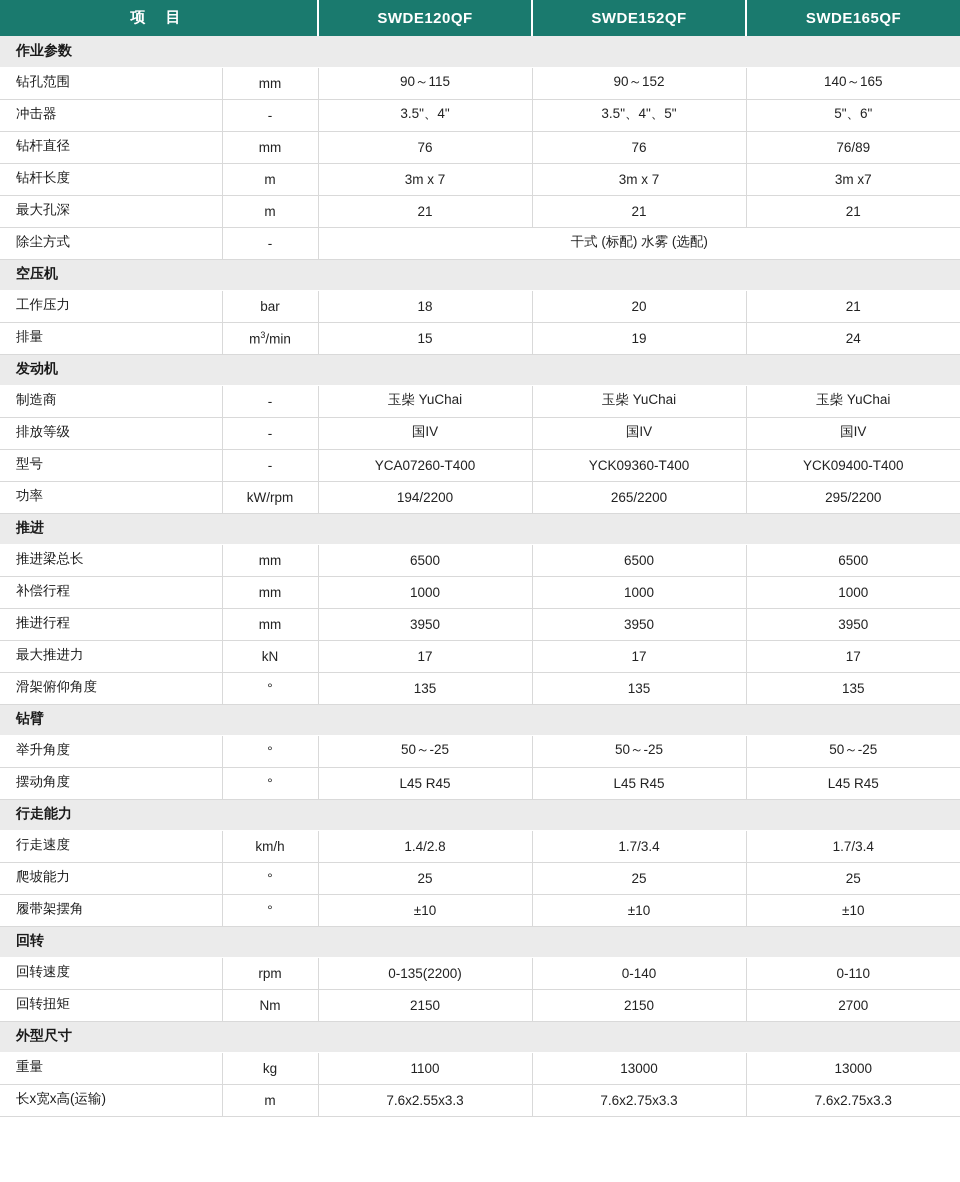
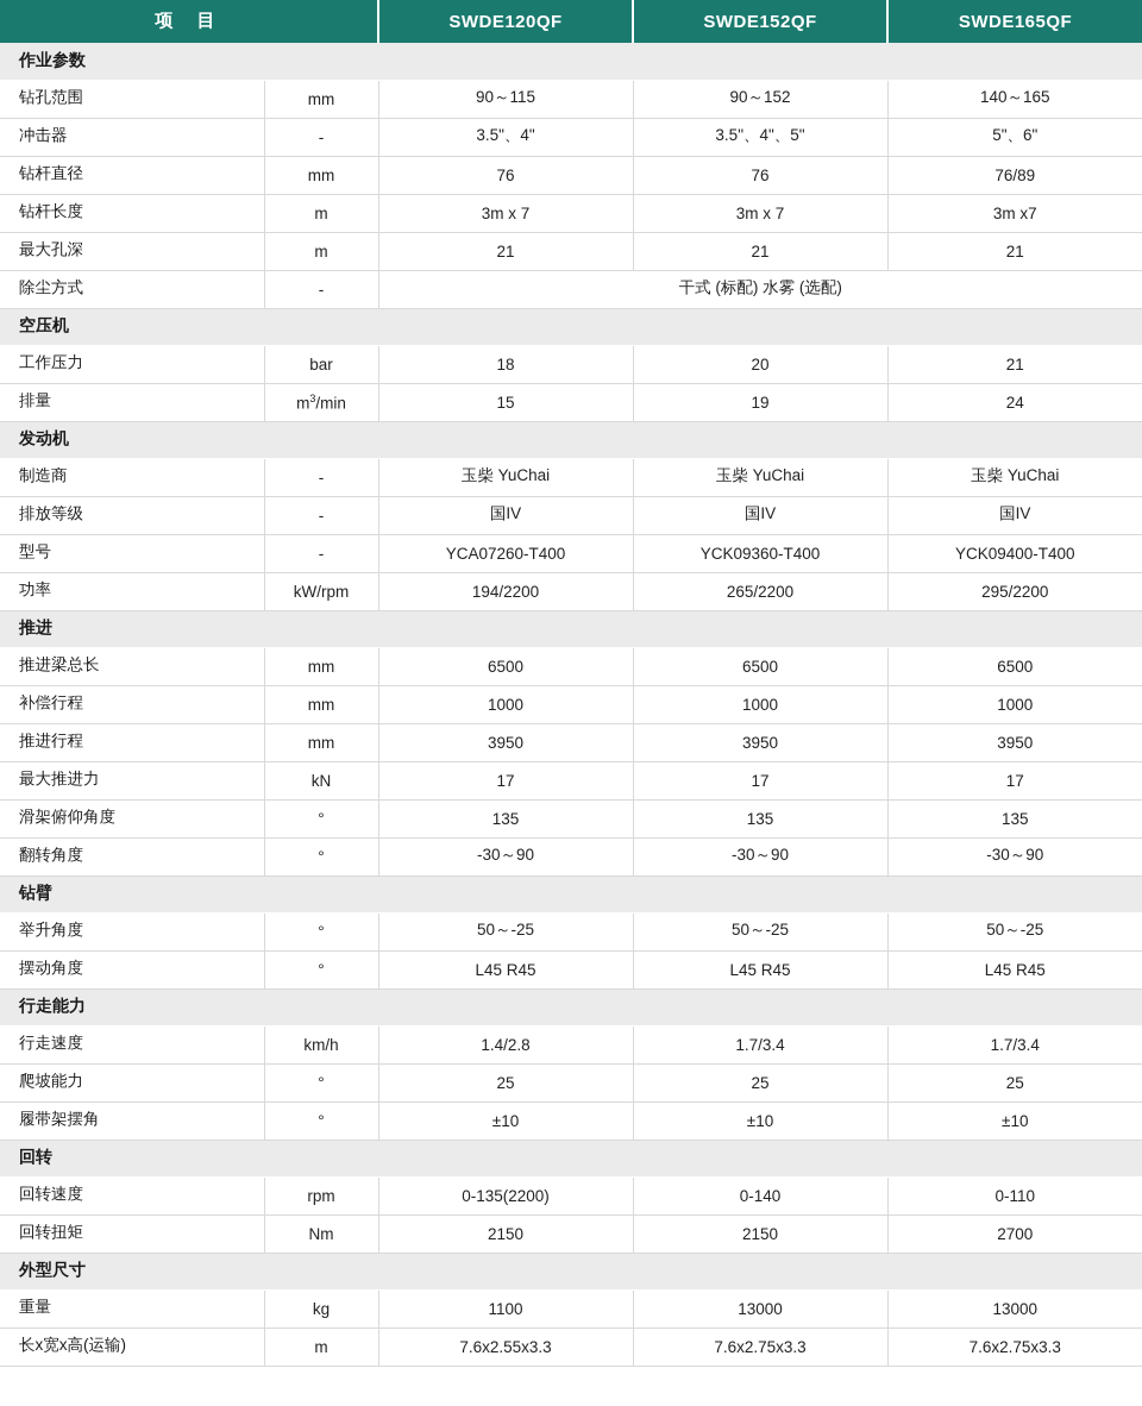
  项 目	SWDE120QF	SWDE152QF	SWDE165QF
  作业参数
  钻孔范围	mm	90～115	90～152	140～165
  冲击器	-	3.5"、4"	3.5"、4"、5"	5"、6"
  钻杆直径	mm	76	76	76/89
  钻杆长度	m	3m x 7	3m x 7	3m x7
  最大孔深	m	21	21	21
  除尘方式	-	干式 (标配) 水雾 (选配)
  空压机
  工作压力	bar	18	20	21
  排量	m3/min	15	19	24
  发动机
  制造商	-	玉柴 YuChai	玉柴 YuChai	玉柴 YuChai
  排放等级	-	国IV	国IV	国IV
  型号	-	YCA07260-T400	YCK09360-T400	YCK09400-T400
  功率	kW/rpm	194/2200	265/2200	295/2200
  推进
  推进梁总长	mm	6500	6500	6500
  补偿行程	mm	1000	1000	1000
  推进行程	mm	3950	3950	3950
  最大推进力	kN	17	17	17
  滑架俯仰角度	°	135	135	135
+ 翻转角度	°	-30～90	-30～90	-30～90
  钻臂
  举升角度	°	50～-25	50～-25	50～-25
  摆动角度	°	L45 R45	L45 R45	L45 R45
  行走能力
  行走速度	km/h	1.4/2.8	1.7/3.4	1.7/3.4
  爬坡能力	°	25	25	25
  履带架摆角	°	±10	±10	±10
  回转
  回转速度	rpm	0-135(2200)	0-140	0-110
  回转扭矩	Nm	2150	2150	2700
  外型尺寸
  重量	kg	1100	13000	13000
  长x宽x高(运输)	m	7.6x2.55x3.3	7.6x2.75x3.3	7.6x2.75x3.3
